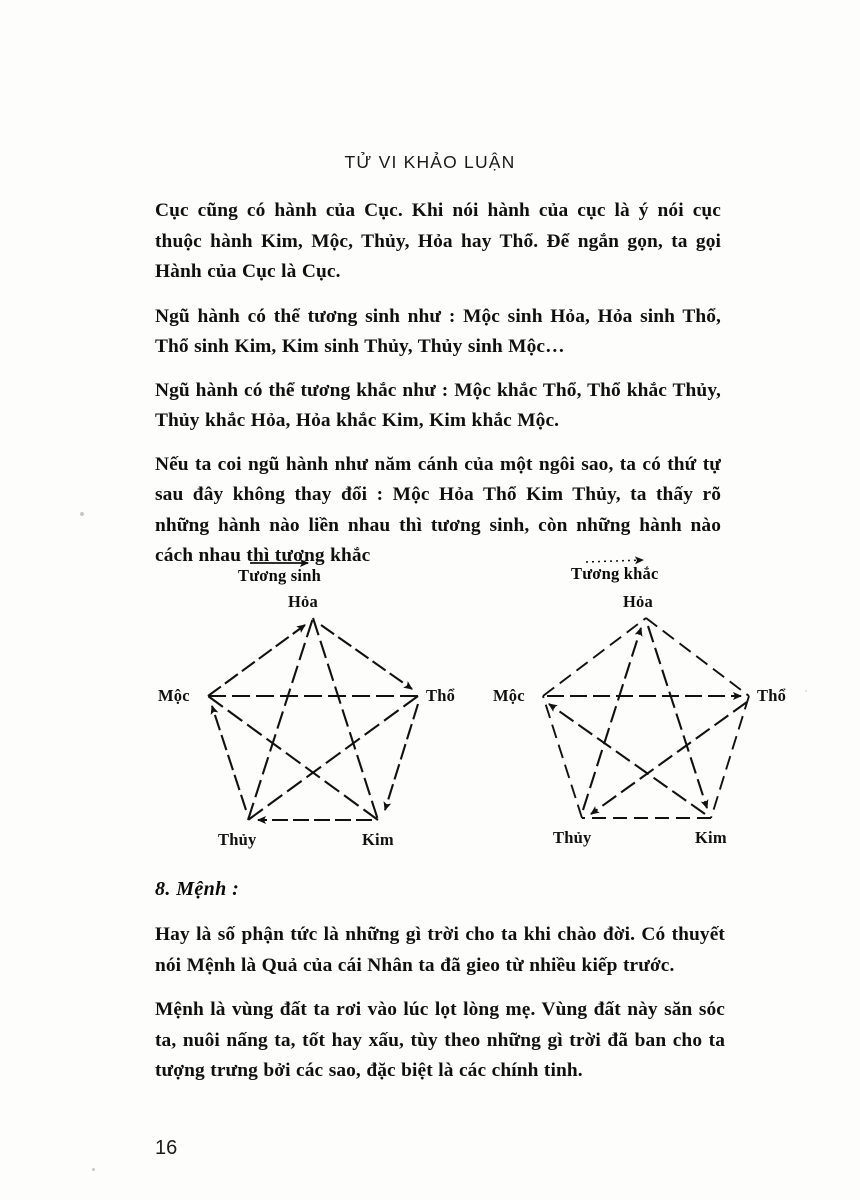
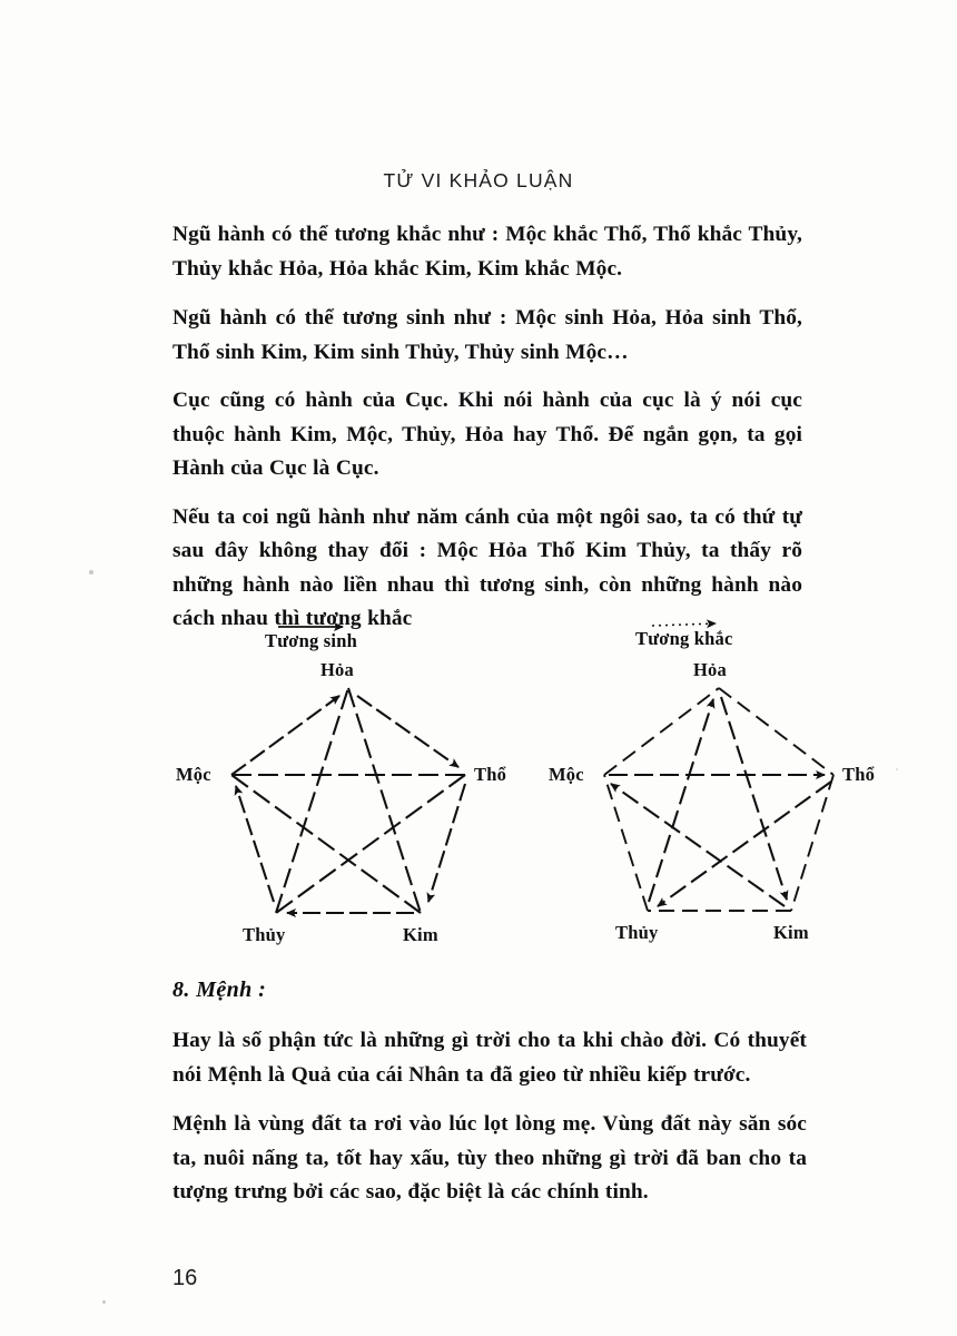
  TỬ VI KHẢO LUẬN
- Cục cũng có hành của Cục. Khi nói hành của cục là ý nói cục thuộc hành Kim, Mộc, Thủy, Hỏa hay Thổ. Để ngắn gọn, ta gọi Hành của Cục là Cục.
+ Ngũ hành có thể tương khắc như : Mộc khắc Thổ, Thổ khắc Thủy, Thủy khắc Hỏa, Hỏa khắc Kim, Kim khắc Mộc.
  Ngũ hành có thể tương sinh như : Mộc sinh Hỏa, Hỏa sinh Thổ, Thổ sinh Kim, Kim sinh Thủy, Thủy sinh Mộc…
- Ngũ hành có thể tương khắc như : Mộc khắc Thổ, Thổ khắc Thủy, Thủy khắc Hỏa, Hỏa khắc Kim, Kim khắc Mộc.
+ Cục cũng có hành của Cục. Khi nói hành của cục là ý nói cục thuộc hành Kim, Mộc, Thủy, Hỏa hay Thổ. Để ngắn gọn, ta gọi Hành của Cục là Cục.
  Nếu ta coi ngũ hành như năm cánh của một ngôi sao, ta có thứ tự sau đây không thay đổi : Mộc Hỏa Thổ Kim Thủy, ta thấy rõ những hành nào liền nhau thì tương sinh, còn những hành nào cách nhau thì tương khắc
  Tương sinh
  Hỏa
  Mộc
  Thổ
  Thủy
  Kim
  Tương khắc
  Hỏa
  Mộc
  Thổ
  Thủy
  Kim
  8. Mệnh :
  Hay là số phận tức là những gì trời cho ta khi chào đời. Có thuyết nói Mệnh là Quả của cái Nhân ta đã gieo từ nhiều kiếp trước.
  Mệnh là vùng đất ta rơi vào lúc lọt lòng mẹ. Vùng đất này săn sóc ta, nuôi nấng ta, tốt hay xấu, tùy theo những gì trời đã ban cho ta tượng trưng bởi các sao, đặc biệt là các chính tinh.
  16
